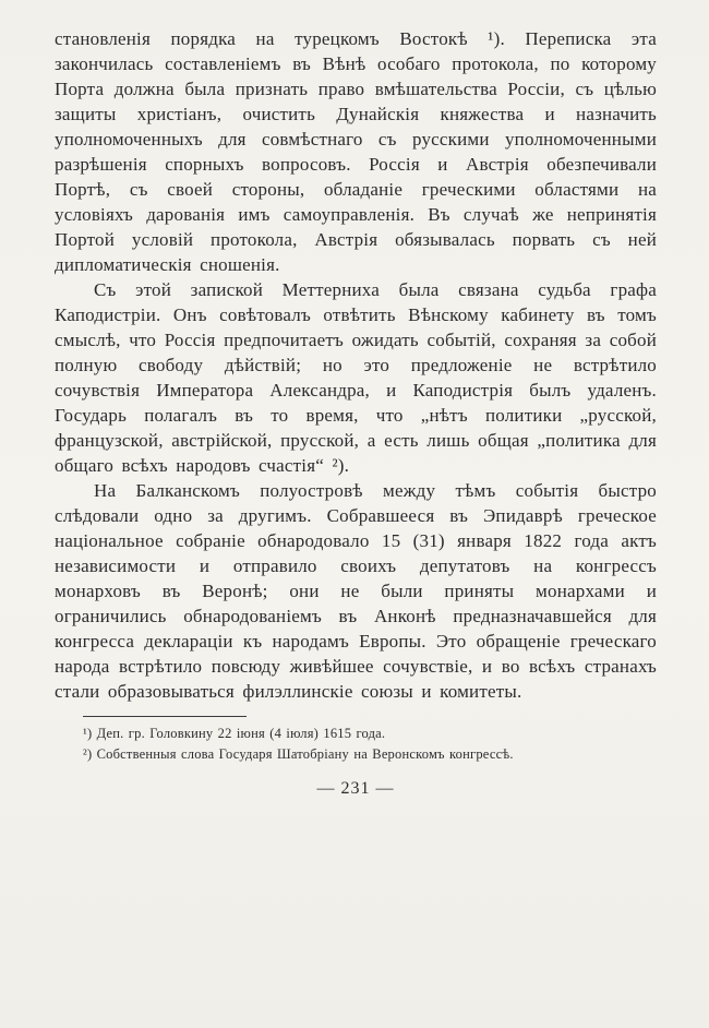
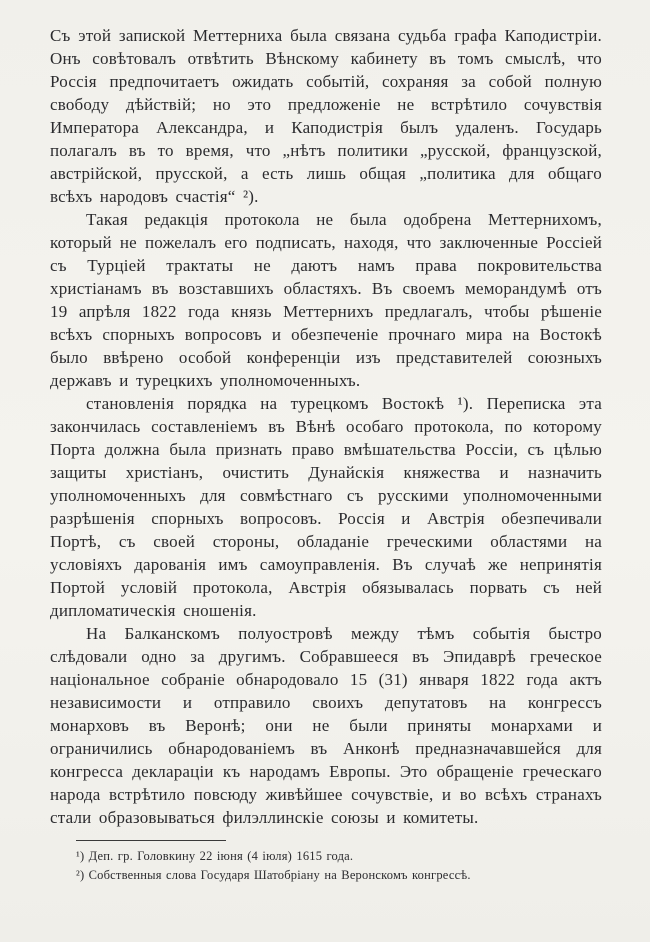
- становленія порядка на турецкомъ Востокѣ ¹). Переписка эта закончилась составленіемъ въ Вѣнѣ особаго протокола, по которому Порта должна была признать право вмѣшательства Россіи, съ цѣлью защиты христіанъ, очистить Дунайскія княжества и назначить уполномоченныхъ для совмѣстнаго съ русскими уполномоченными разрѣшенія спорныхъ вопросовъ. Россія и Австрія обезпечивали Портѣ, съ своей стороны, обладаніе греческими областями на условіяхъ дарованія имъ самоуправленія. Въ случаѣ же непринятія Портой условій протокола, Австрія обязывалась порвать съ ней дипломатическія сношенія.
+ Съ этой запиской Меттерниха была связана судьба графа Каподистріи. Онъ совѣтовалъ отвѣтить Вѣнскому кабинету въ томъ смыслѣ, что Россія предпочитаетъ ожидать событій, сохраняя за собой полную свободу дѣйствій; но это предложеніе не встрѣтило сочувствія Императора Александра, и Каподистрія былъ удаленъ. Государь полагалъ въ то время, что „нѣтъ политики „русской, французской, австрійской, прусской, а есть лишь общая „политика для общаго всѣхъ народовъ счастія“ ²).
+ Такая редакція протокола не была одобрена Меттернихомъ, который не пожелалъ его подписать, находя, что заключенные Россіей съ Турціей трактаты не даютъ намъ права покровительства христіанамъ въ возставшихъ областяхъ. Въ своемъ меморандумѣ отъ 19 апрѣля 1822 года князь Меттернихъ предлагалъ, чтобы рѣшеніе всѣхъ спорныхъ вопросовъ и обезпеченіе прочнаго мира на Востокѣ было ввѣрено особой конференціи изъ представителей союзныхъ державъ и турецкихъ уполномоченныхъ.
- Съ этой запиской Меттерниха была связана судьба графа Каподистріи. Онъ совѣтовалъ отвѣтить Вѣнскому кабинету въ томъ смыслѣ, что Россія предпочитаетъ ожидать событій, сохраняя за собой полную свободу дѣйствій; но это предложеніе не встрѣтило сочувствія Императора Александра, и Каподистрія былъ удаленъ. Государь полагалъ въ то время, что „нѣтъ политики „русской, французской, австрійской, прусской, а есть лишь общая „политика для общаго всѣхъ народовъ счастія“ ²).
+ становленія порядка на турецкомъ Востокѣ ¹). Переписка эта закончилась составленіемъ въ Вѣнѣ особаго протокола, по которому Порта должна была признать право вмѣшательства Россіи, съ цѣлью защиты христіанъ, очистить Дунайскія княжества и назначить уполномоченныхъ для совмѣстнаго съ русскими уполномоченными разрѣшенія спорныхъ вопросовъ. Россія и Австрія обезпечивали Портѣ, съ своей стороны, обладаніе греческими областями на условіяхъ дарованія имъ самоуправленія. Въ случаѣ же непринятія Портой условій протокола, Австрія обязывалась порвать съ ней дипломатическія сношенія.
  На Балканскомъ полуостровѣ между тѣмъ событія быстро слѣдовали одно за другимъ. Собравшееся въ Эпидаврѣ греческое національное собраніе обнародовало 15 (31) января 1822 года актъ независимости и отправило своихъ депутатовъ на конгрессъ монарховъ въ Веронѣ; они не были приняты монархами и ограничились обнародованіемъ въ Анконѣ предназначавшейся для конгресса деклараціи къ народамъ Европы. Это обращеніе греческаго народа встрѣтило повсюду живѣйшее сочувствіе, и во всѣхъ странахъ стали образовываться филэллинскіе союзы и комитеты.
  ¹) Деп. гр. Головкину 22 іюня (4 іюля) 1615 года.
  ²) Собственныя слова Государя Шатобріану на Веронскомъ конгрессѣ.
- — 231 —
